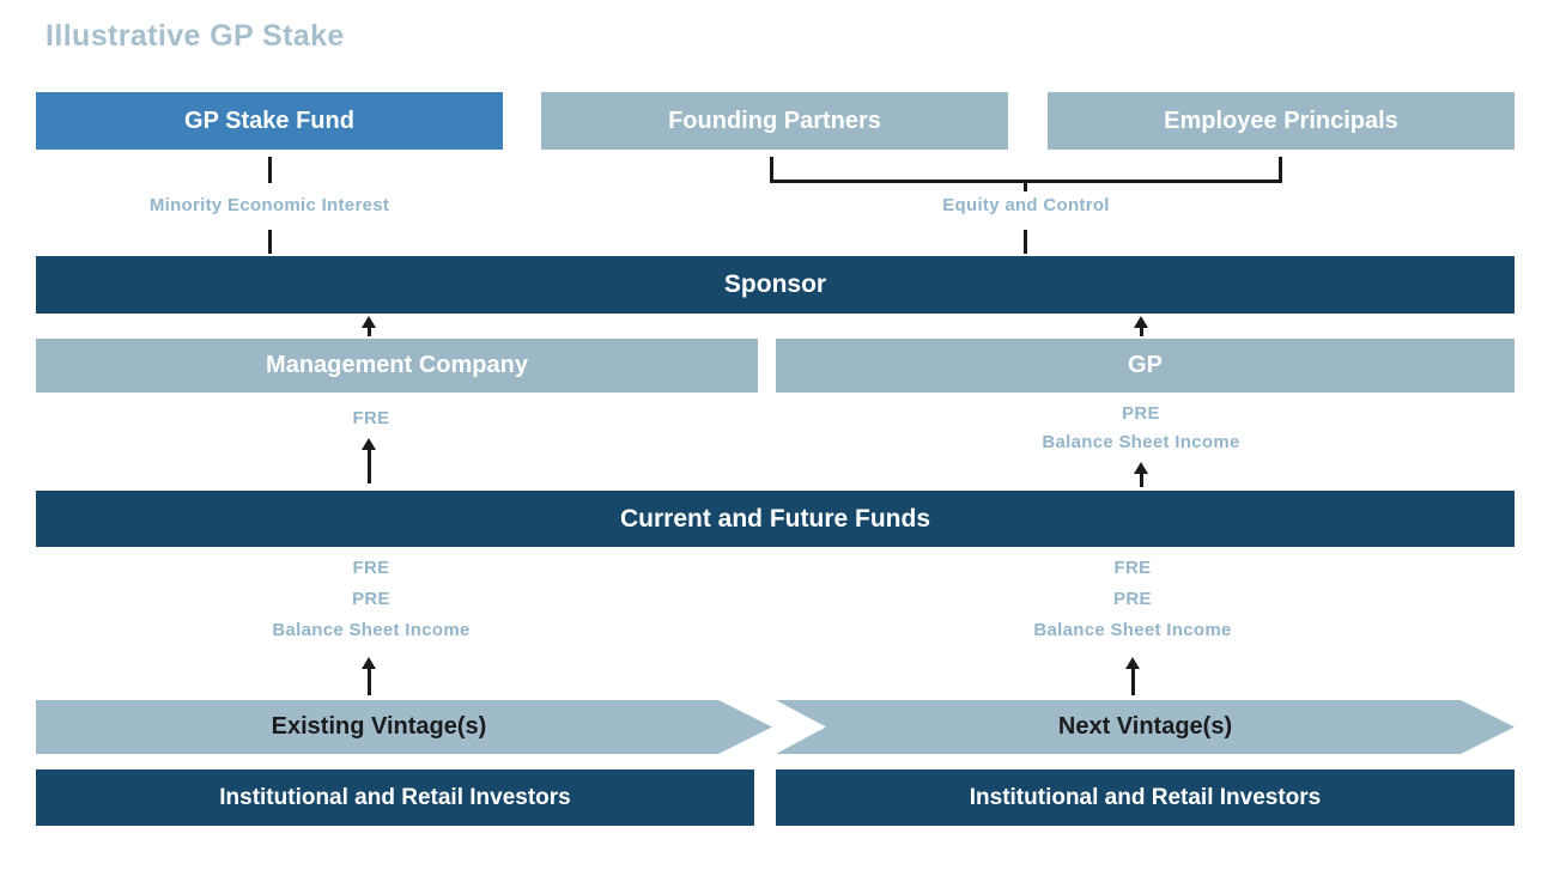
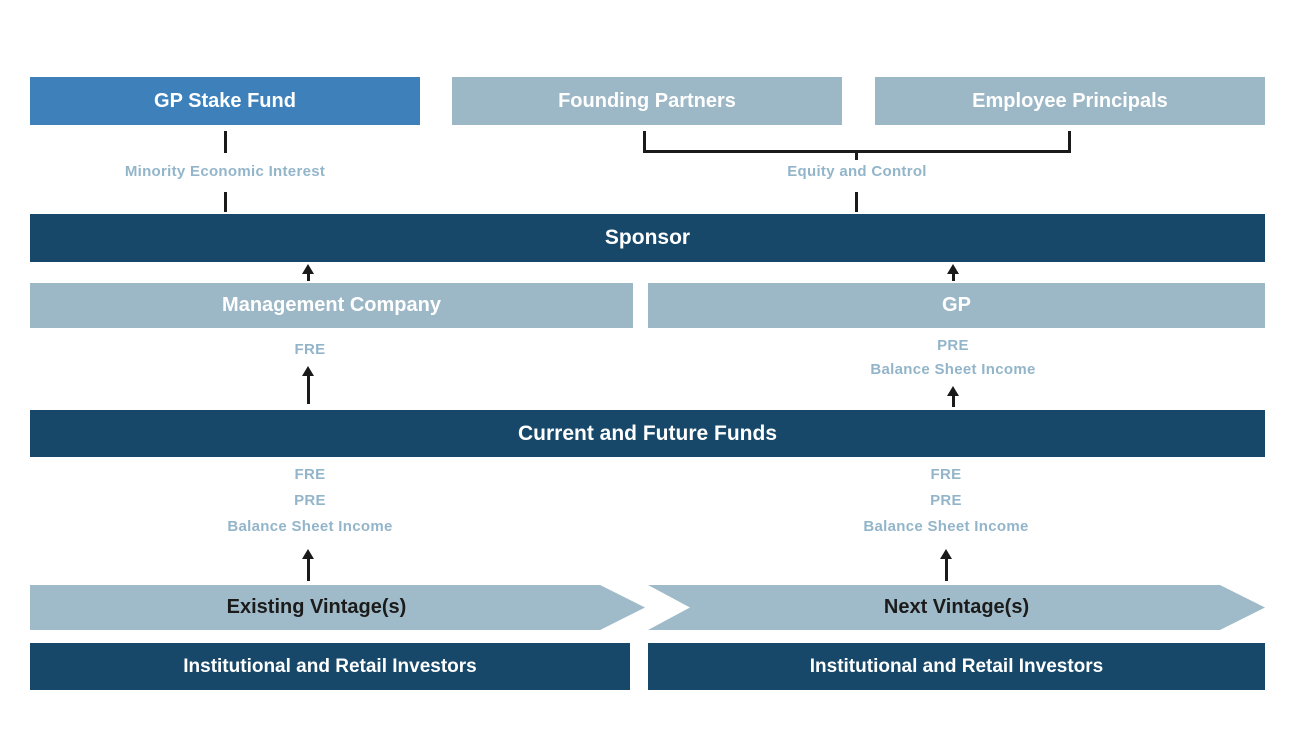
- Illustrative GP Stake
  GP Stake Fund
  Founding Partners
  Employee Principals
  Minority Economic Interest
  Equity and Control
  Sponsor
  Management Company
  GP
  FRE
  PRE
  Balance Sheet Income
  Current and Future Funds
  FRE
  PRE
  Balance Sheet Income
  FRE
  PRE
  Balance Sheet Income
  Existing Vintage(s)
  Next Vintage(s)
  Institutional and Retail Investors
  Institutional and Retail Investors
